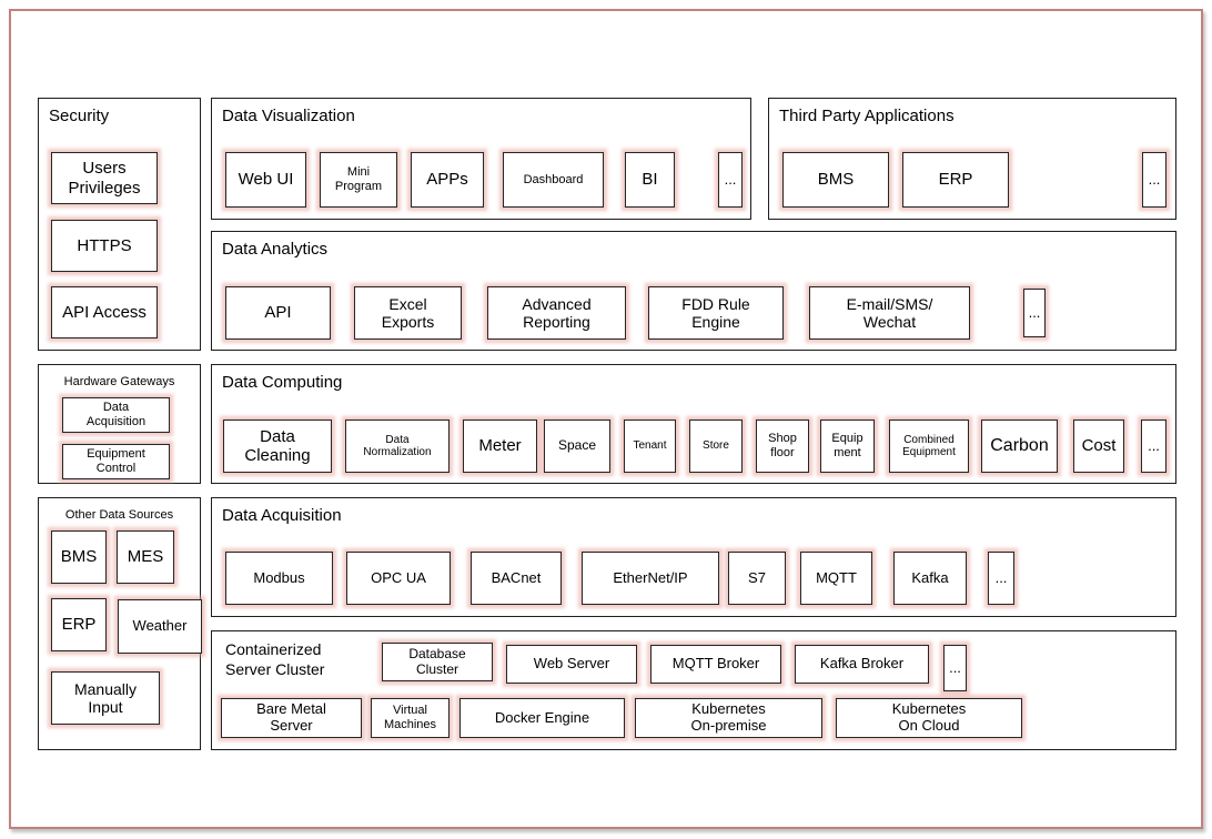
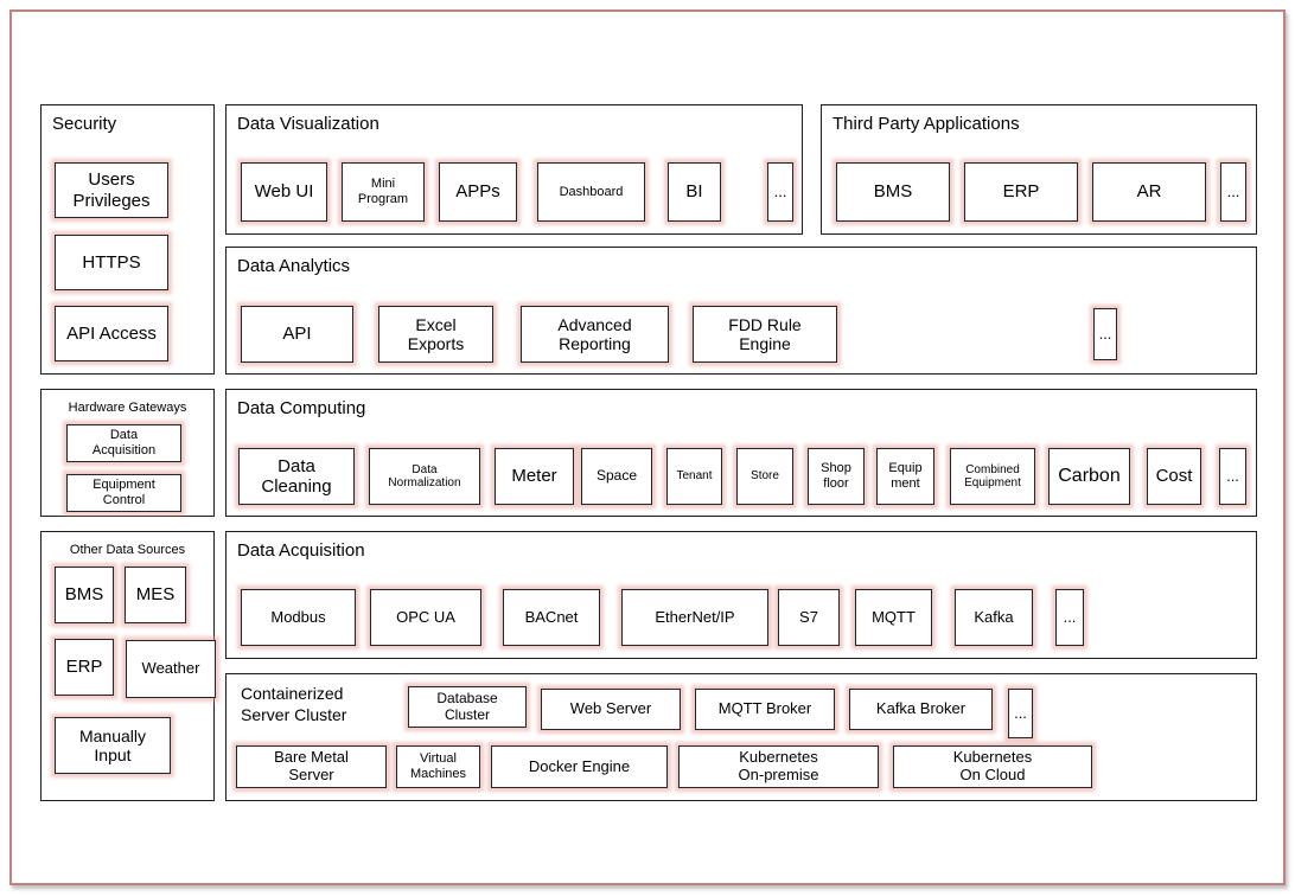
  Security
  Users
  Privileges
  HTTPS
  API Access
  Data Visualization
  Web UI
  Mini
  Program
  APPs
  Dashboard
  BI
  ...
  Third Party Applications
  BMS
  ERP
+ AR
  ...
  Data Analytics
  API
  Excel
  Exports
  Advanced
  Reporting
  FDD Rule
  Engine
- E-mail/SMS/
- Wechat
  ...
  Hardware Gateways
  Data
  Acquisition
  Equipment
  Control
  Data Computing
  Data
  Cleaning
  Data
  Normalization
  Meter
  Space
  Tenant
  Store
  Shop
  floor
  Equip
  ment
  Combined
  Equipment
  Carbon
  Cost
  ...
  Other Data Sources
  BMS
  MES
  ERP
  Weather
  Manually
  Input
  Data Acquisition
  Modbus
  OPC UA
  BACnet
  EtherNet/IP
  S7
  MQTT
  Kafka
  ...
  Containerized
  Server Cluster
  Database
  Cluster
  Web Server
  MQTT Broker
  Kafka Broker
  ...
  Bare Metal
  Server
  Virtual
  Machines
  Docker Engine
  Kubernetes
  On-premise
  Kubernetes
  On Cloud
